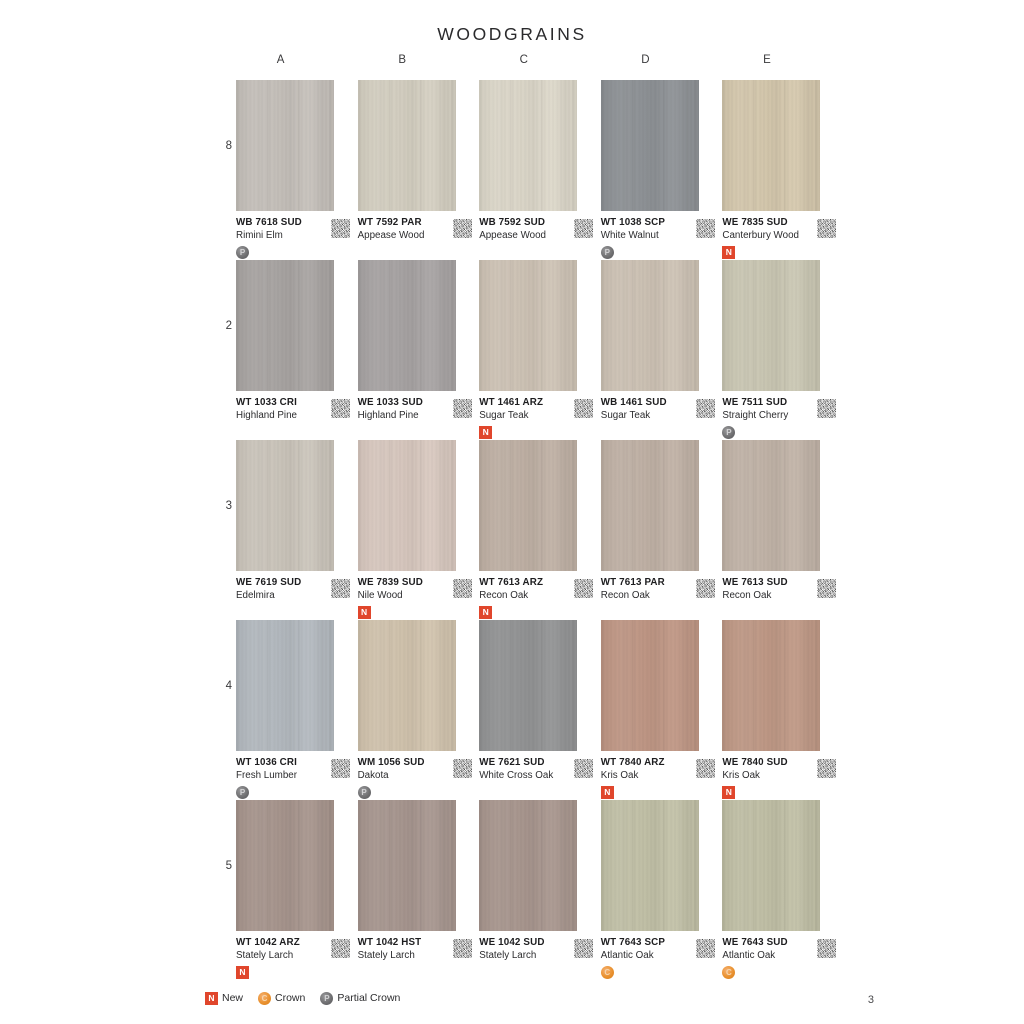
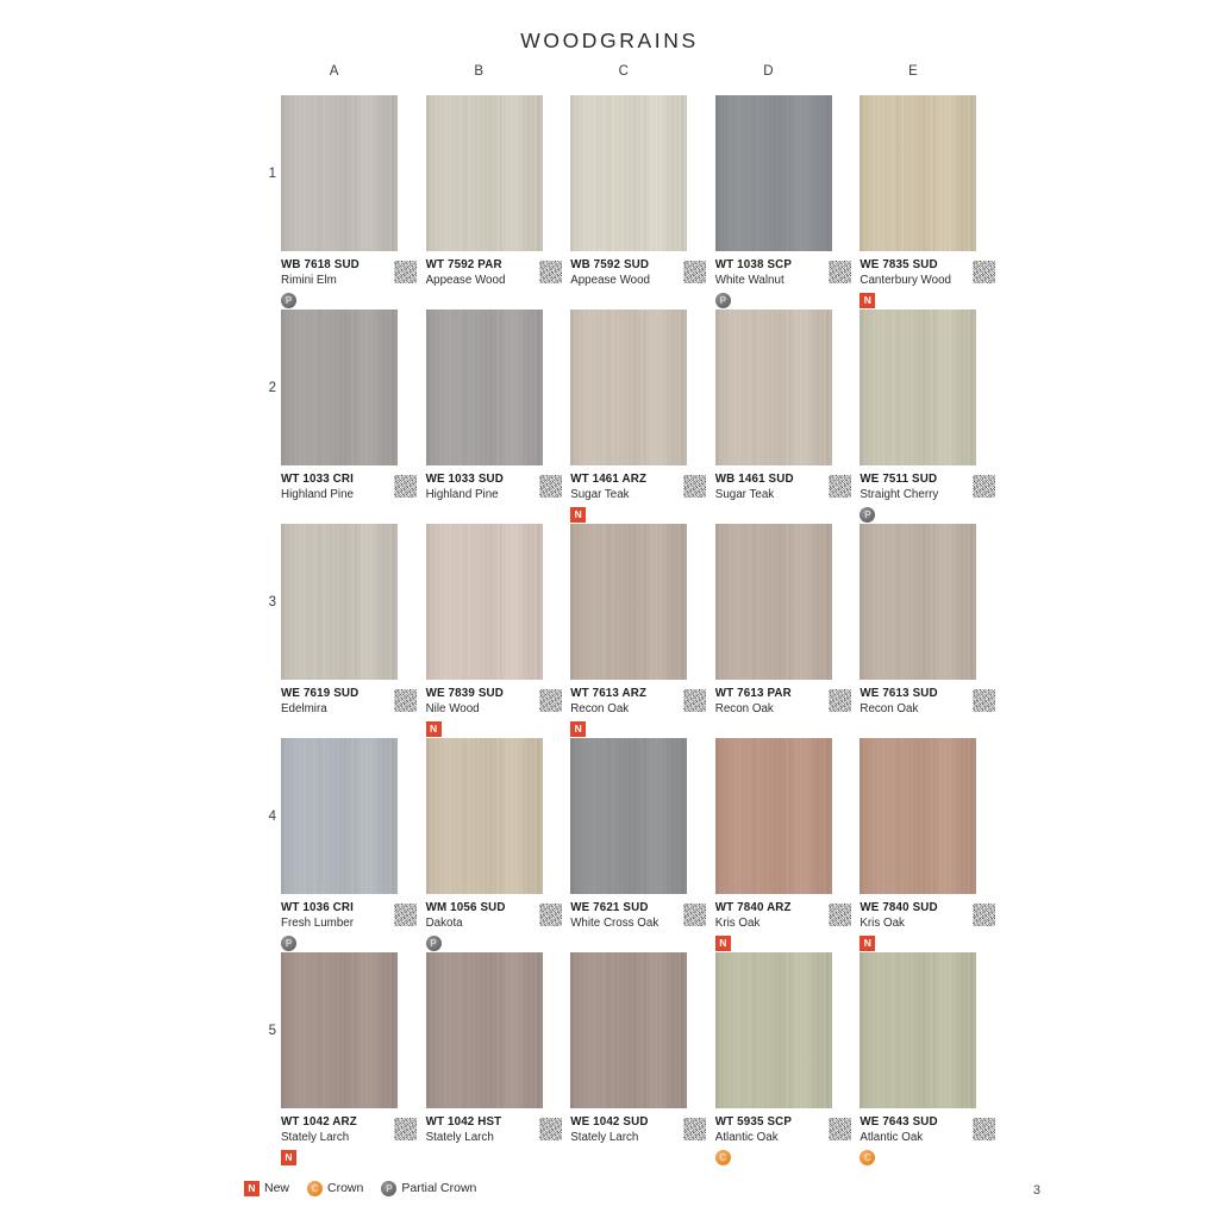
  WOODGRAINS
  A
  B
  C
  D
  E
- 8
+ 1
  WB 7618 SUD
  Rimini Elm
  P
  WT 7592 PAR
  Appease Wood
  WB 7592 SUD
  Appease Wood
  WT 1038 SCP
  White Walnut
  P
  WE 7835 SUD
  Canterbury Wood
  N
  2
  WT 1033 CRI
  Highland Pine
  WE 1033 SUD
  Highland Pine
  WT 1461 ARZ
  Sugar Teak
  N
  WB 1461 SUD
  Sugar Teak
  WE 7511 SUD
  Straight Cherry
  P
  3
  WE 7619 SUD
  Edelmira
  WE 7839 SUD
  Nile Wood
  N
  WT 7613 ARZ
  Recon Oak
  N
  WT 7613 PAR
  Recon Oak
  WE 7613 SUD
  Recon Oak
  4
  WT 1036 CRI
  Fresh Lumber
  P
  WM 1056 SUD
  Dakota
  P
  WE 7621 SUD
  White Cross Oak
  WT 7840 ARZ
  Kris Oak
  N
  WE 7840 SUD
  Kris Oak
  N
  5
  WT 1042 ARZ
  Stately Larch
  N
  WT 1042 HST
  Stately Larch
  WE 1042 SUD
  Stately Larch
- WT 7643 SCP
+ WT 5935 SCP
  Atlantic Oak
  C
  WE 7643 SUD
  Atlantic Oak
  C
  N
  New
  C
  Crown
  P
  Partial Crown
  3
